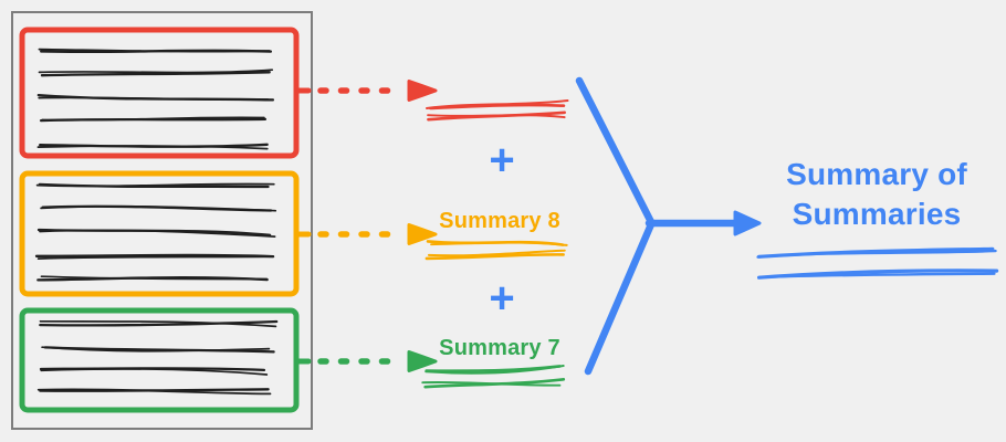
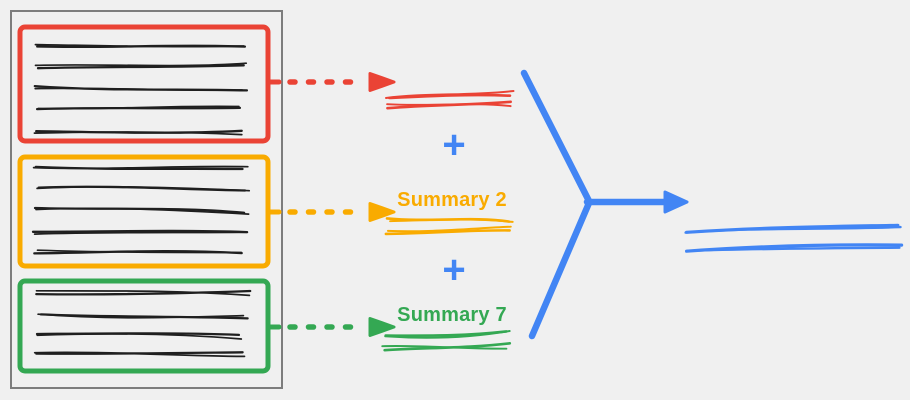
  +
- Summary 8
+ Summary 2
  +
  Summary 7
- Summary of
- Summaries
